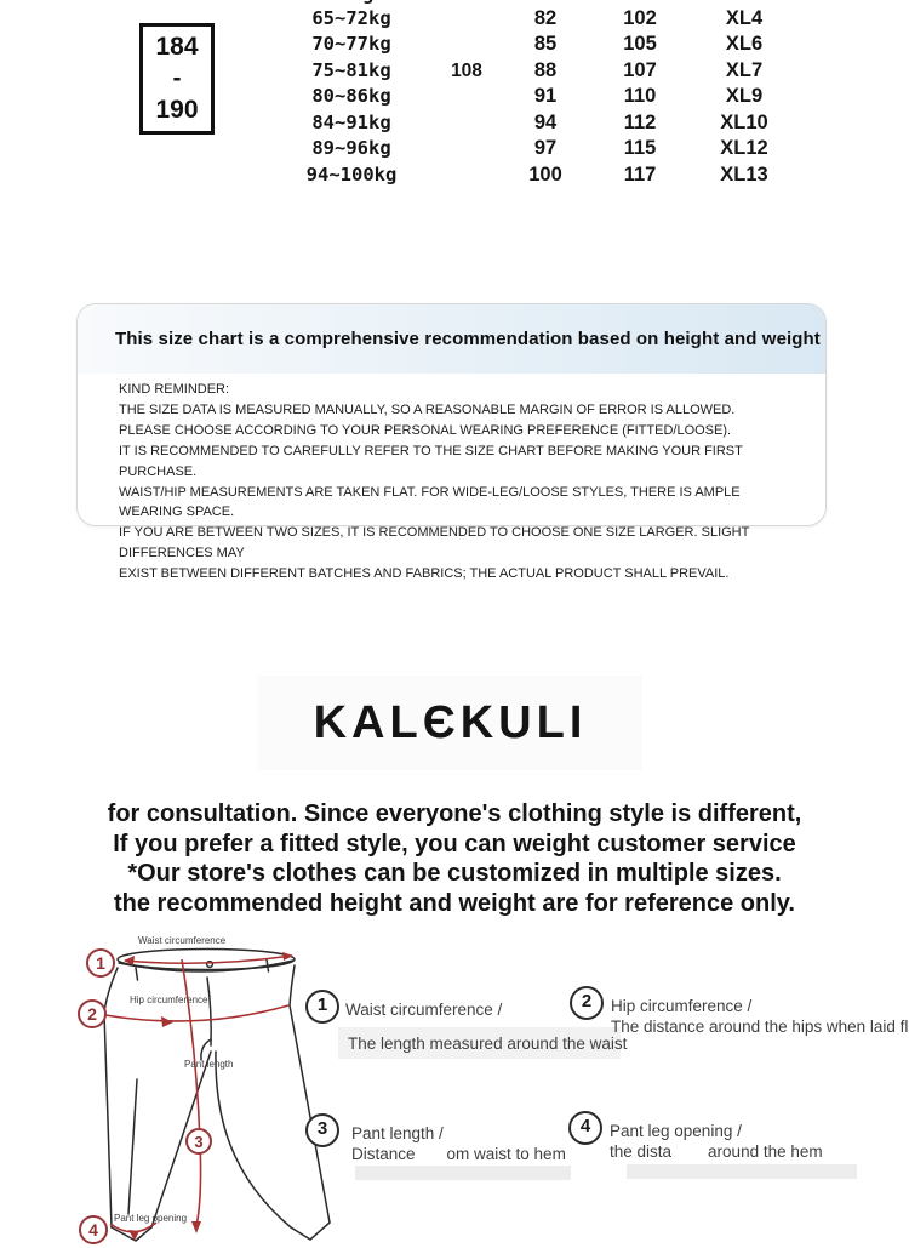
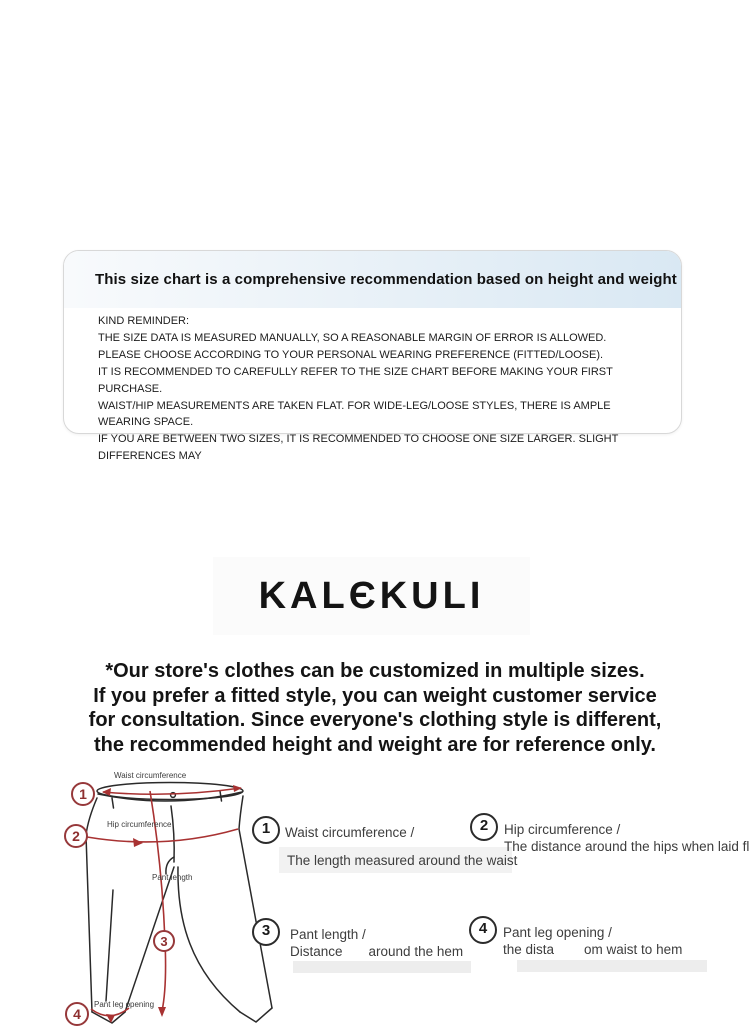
- 184
- -
- 190
- 65~72kg
- 82
- 102
- XL4
- 70~77kg
- 85
- 105
- XL6
- 75~81kg
- 88
- 107
- XL7
- 80~86kg
- 91
- 110
- XL9
- 84~91kg
- 94
- 112
- XL10
- 89~96kg
- 97
- 115
- XL12
- 94~100kg
- 100
- 117
- XL13
- 108
  This size chart is a comprehensive recommendation based on height and weight
  KIND REMINDER:
  THE SIZE DATA IS MEASURED MANUALLY, SO A REASONABLE MARGIN OF ERROR IS ALLOWED.
  PLEASE CHOOSE ACCORDING TO YOUR PERSONAL WEARING PREFERENCE (FITTED/LOOSE).
  IT IS RECOMMENDED TO CAREFULLY REFER TO THE SIZE CHART BEFORE MAKING YOUR FIRST PURCHASE.
  WAIST/HIP MEASUREMENTS ARE TAKEN FLAT. FOR WIDE-LEG/LOOSE STYLES, THERE IS AMPLE WEARING SPACE.
  IF YOU ARE BETWEEN TWO SIZES, IT IS RECOMMENDED TO CHOOSE ONE SIZE LARGER. SLIGHT DIFFERENCES MAY
- EXIST BETWEEN DIFFERENT BATCHES AND FABRICS; THE ACTUAL PRODUCT SHALL PREVAIL.
  KALЄKULI
- for consultation. Since everyone's clothing style is different,
+ *Our store's clothes can be customized in multiple sizes.
  If you prefer a fitted style, you can weight customer service
- *Our store's clothes can be customized in multiple sizes.
+ for consultation. Since everyone's clothing style is different,
  the recommended height and weight are for reference only.
  1
  2
  3
  4
  Waist circumference
  Hip circumference
  Pant length
  Pant leg opening
  1
  Waist circumference /
  The length measured around the waist
  2
  Hip circumference /
  The distance around the hips when laid fl
  3
  Pant length /
- Distance om waist to hem
+ Distance around the hem
  4
  Pant leg opening /
- the dista around the hem
+ the dista om waist to hem
